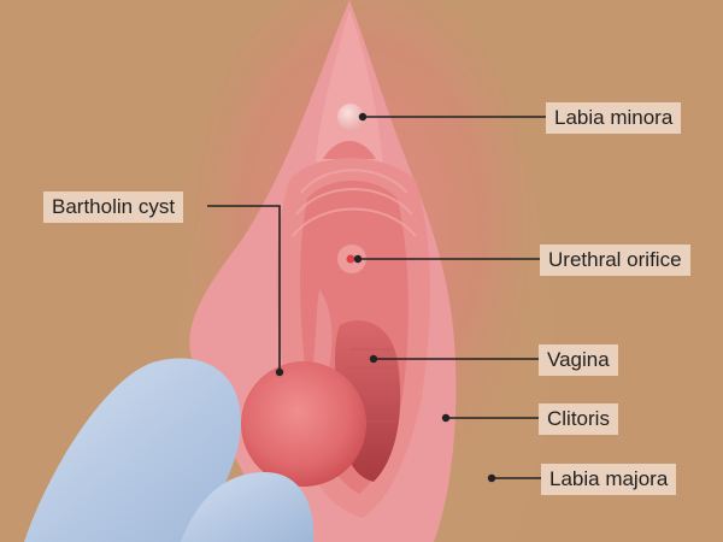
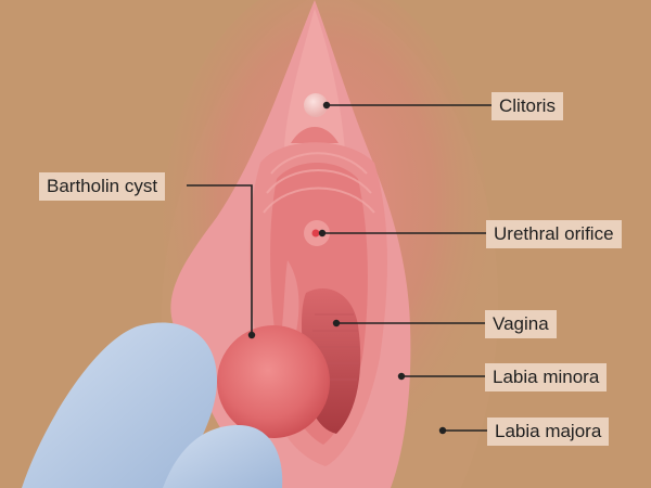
- Labia minora
+ Clitoris
  Urethral orifice
  Vagina
- Clitoris
+ Labia minora
  Labia majora
  Bartholin cyst
